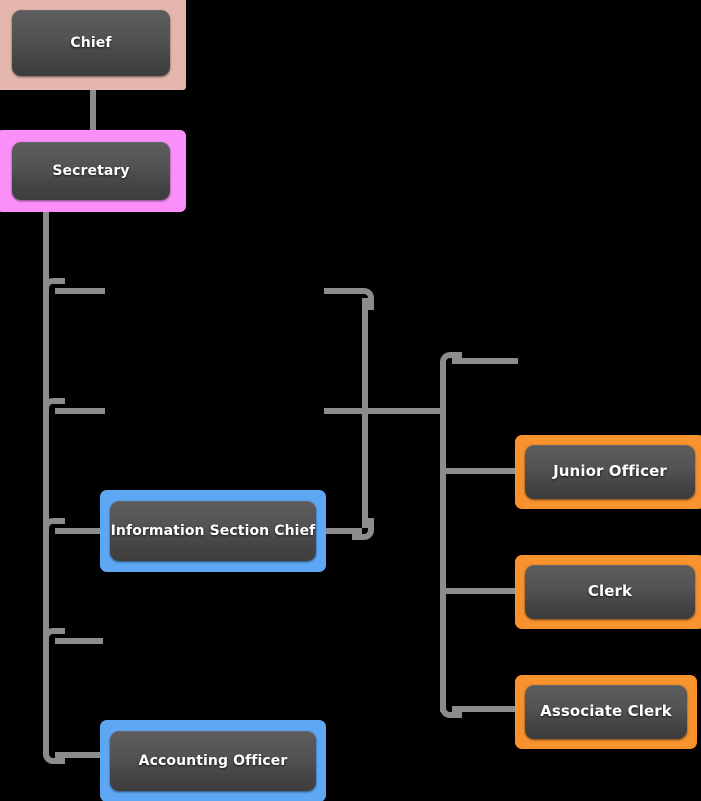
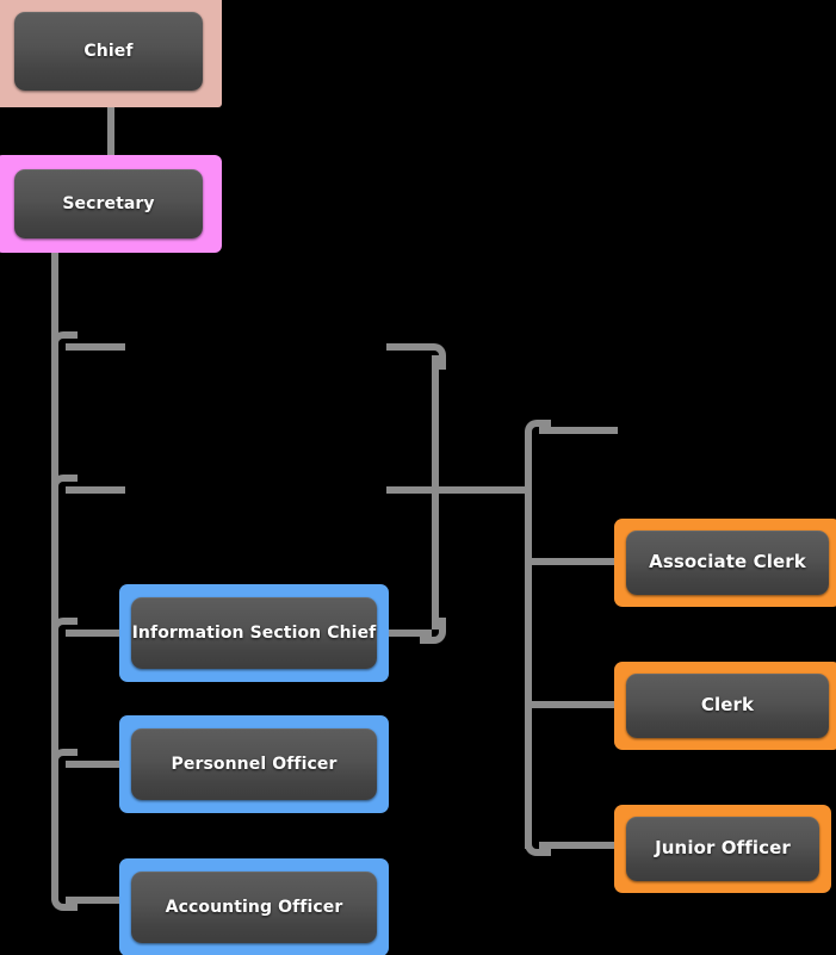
  Chief
  Secretary
  Information Section Chief
+ Personnel Officer
  Accounting Officer
- Junior Officer
+ Associate Clerk
  Clerk
- Associate Clerk
+ Junior Officer
